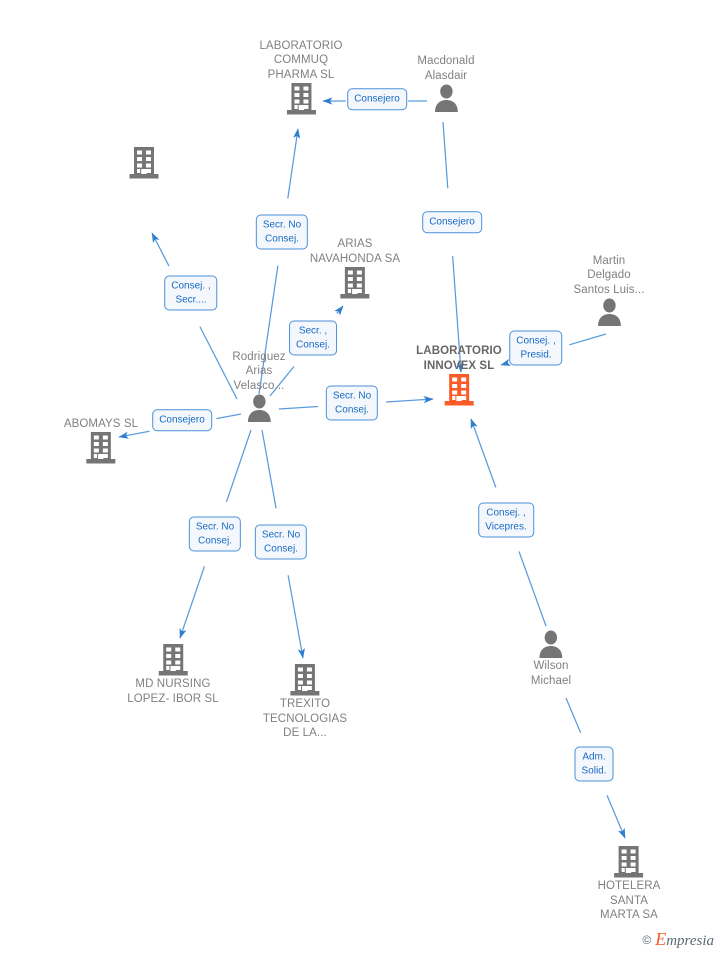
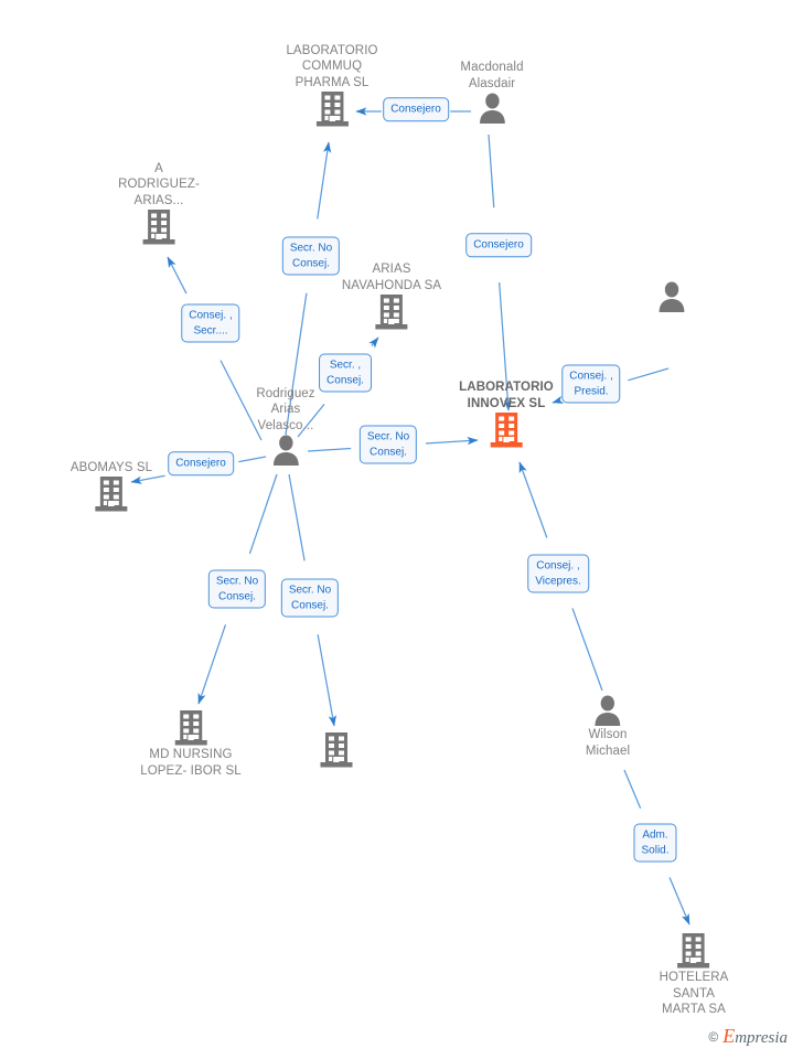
  LABORATORIO
  COMMUQ
  PHARMA SL
  Macdonald
  Alasdair
+ A
+ RODRIGUEZ-
+ ARIAS...
  ARIAS
  NAVAHONDA SA
- Martin
- Delgado
- Santos Luis...
  LABORATORIO
  INNOVEX SL
  Rodriguez
  Arias
  Velasco...
  ABOMAYS SL
  Wilson
  Michael
  MD NURSING
  LOPEZ- IBOR SL
- TREXITO
- TECNOLOGIAS
- DE LA...
  HOTELERA
  SANTA
  MARTA SA
  Consejero
  Consejero
  Secr. No
  Consej.
  Consej. ,
  Secr....
  Secr. ,
  Consej.
  Secr. No
  Consej.
  Consejero
  Secr. No
  Consej.
  Secr. No
  Consej.
  Consej. ,
  Presid.
  Consej. ,
  Vicepres.
  Adm.
  Solid.
  ©
  Empresia
